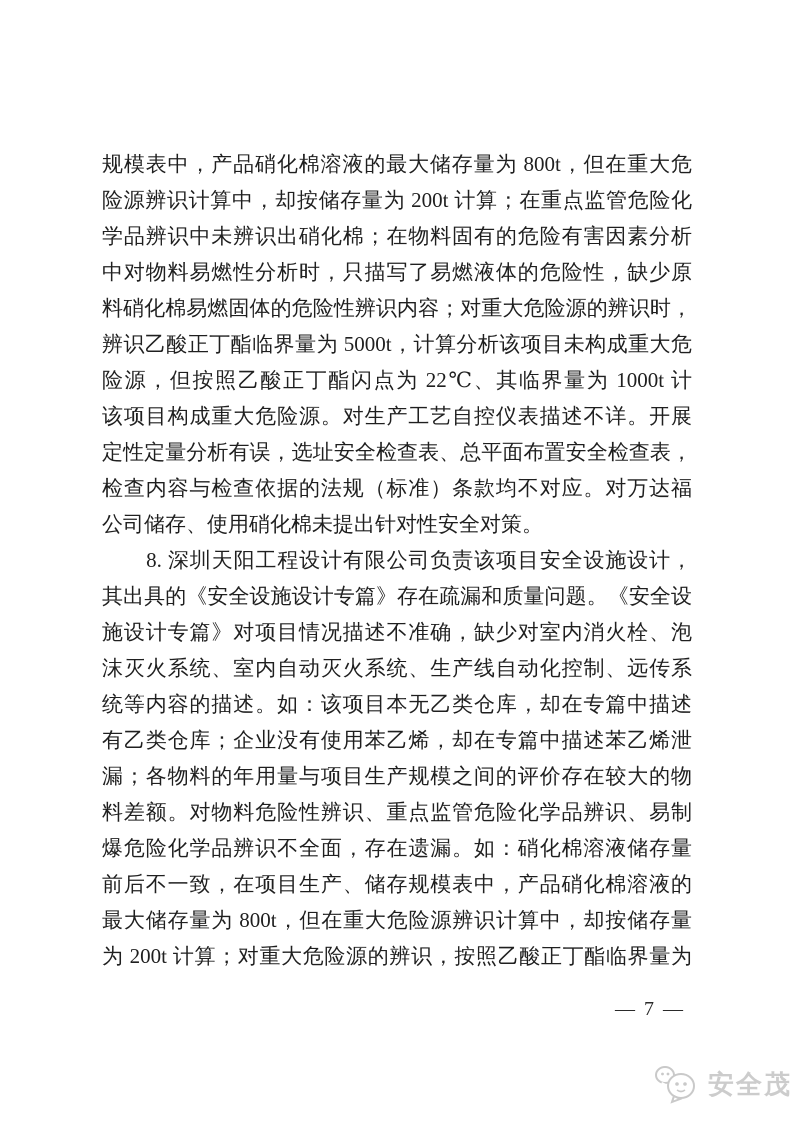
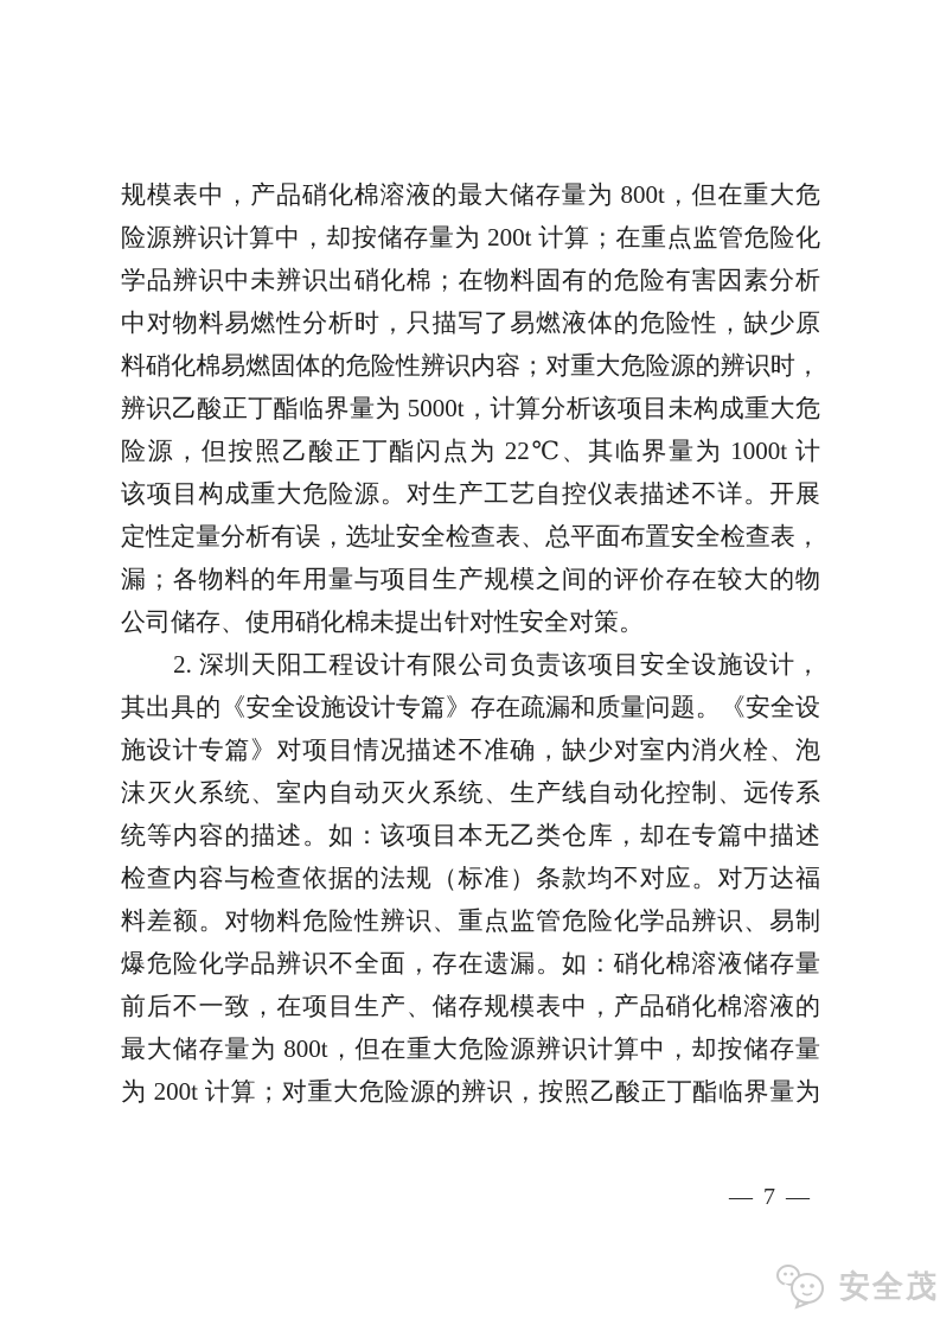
  规模表中，产品硝化棉溶液的最大储存量为 800t，但在重大危
  险源辨识计算中，却按储存量为 200t 计算；在重点监管危险化
  学品辨识中未辨识出硝化棉；在物料固有的危险有害因素分析
  中对物料易燃性分析时，只描写了易燃液体的危险性，缺少原
  料硝化棉易燃固体的危险性辨识内容；对重大危险源的辨识时，
  辨识乙酸正丁酯临界量为 5000t，计算分析该项目未构成重大危
  险源，但按照乙酸正丁酯闪点为 22℃、其临界量为 1000t 计
  该项目构成重大危险源。对生产工艺自控仪表描述不详。开展
  定性定量分析有误，选址安全检查表、总平面布置安全检查表，
- 检查内容与检查依据的法规（标准）条款均不对应。对万达福
+ 漏；各物料的年用量与项目生产规模之间的评价存在较大的物
  公司储存、使用硝化棉未提出针对性安全对策。
- 8. 深圳天阳工程设计有限公司负责该项目安全设施设计，
+ 2. 深圳天阳工程设计有限公司负责该项目安全设施设计，
  其出具的《安全设施设计专篇》存在疏漏和质量问题。《安全设
  施设计专篇》对项目情况描述不准确，缺少对室内消火栓、泡
  沫灭火系统、室内自动灭火系统、生产线自动化控制、远传系
  统等内容的描述。如：该项目本无乙类仓库，却在专篇中描述
- 有乙类仓库；企业没有使用苯乙烯，却在专篇中描述苯乙烯泄
- 漏；各物料的年用量与项目生产规模之间的评价存在较大的物
+ 检查内容与检查依据的法规（标准）条款均不对应。对万达福
  料差额。对物料危险性辨识、重点监管危险化学品辨识、易制
  爆危险化学品辨识不全面，存在遗漏。如：硝化棉溶液储存量
  前后不一致，在项目生产、储存规模表中，产品硝化棉溶液的
  最大储存量为 800t，但在重大危险源辨识计算中，却按储存量
  为 200t 计算；对重大危险源的辨识，按照乙酸正丁酯临界量为
  — 7 —
  安全茂
